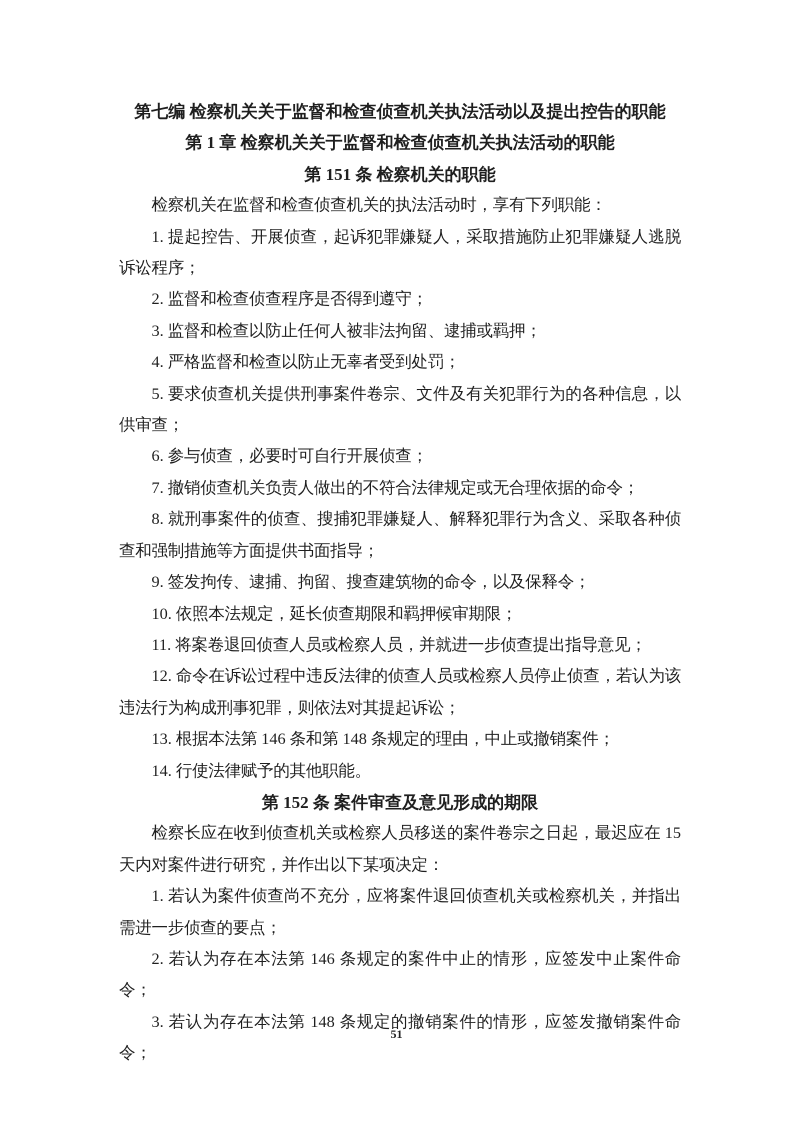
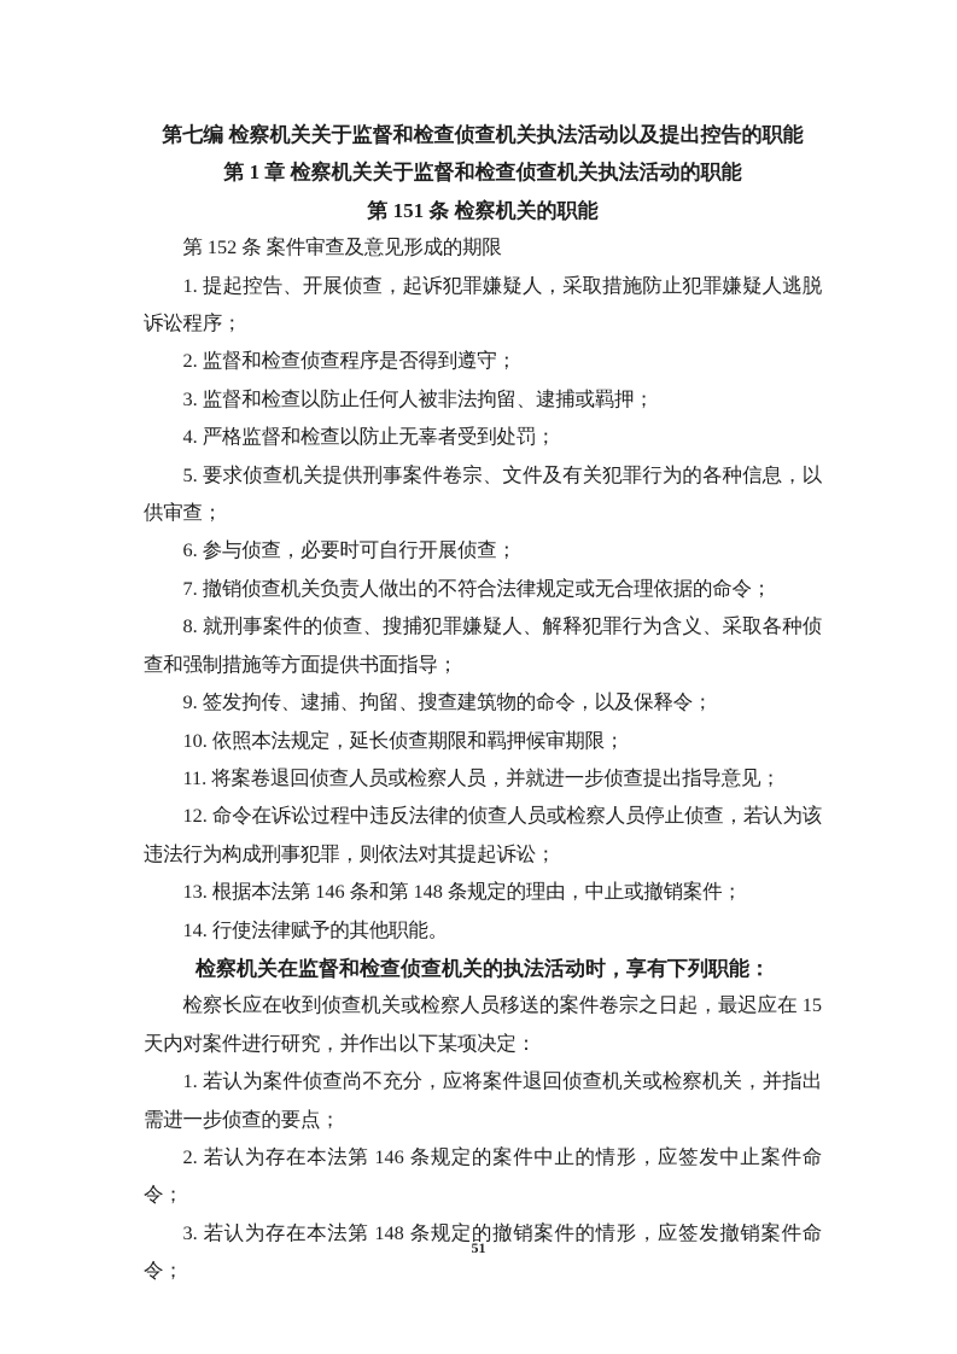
  第七编 检察机关关于监督和检查侦查机关执法活动以及提出控告的职能
  第 1 章 检察机关关于监督和检查侦查机关执法活动的职能
  第 151 条 检察机关的职能
- 检察机关在监督和检查侦查机关的执法活动时，享有下列职能：
+ 第 152 条 案件审查及意见形成的期限
  1. 提起控告、开展侦查，起诉犯罪嫌疑人，采取措施防止犯罪嫌疑人逃脱诉讼程序；
  2. 监督和检查侦查程序是否得到遵守；
  3. 监督和检查以防止任何人被非法拘留、逮捕或羁押；
  4. 严格监督和检查以防止无辜者受到处罚；
  5. 要求侦查机关提供刑事案件卷宗、文件及有关犯罪行为的各种信息，以供审查；
  6. 参与侦查，必要时可自行开展侦查；
  7. 撤销侦查机关负责人做出的不符合法律规定或无合理依据的命令；
  8. 就刑事案件的侦查、搜捕犯罪嫌疑人、解释犯罪行为含义、采取各种侦查和强制措施等方面提供书面指导；
  9. 签发拘传、逮捕、拘留、搜查建筑物的命令，以及保释令；
  10. 依照本法规定，延长侦查期限和羁押候审期限；
  11. 将案卷退回侦查人员或检察人员，并就进一步侦查提出指导意见；
  12. 命令在诉讼过程中违反法律的侦查人员或检察人员停止侦查，若认为该违法行为构成刑事犯罪，则依法对其提起诉讼；
  13. 根据本法第 146 条和第 148 条规定的理由，中止或撤销案件；
  14. 行使法律赋予的其他职能。
- 第 152 条 案件审查及意见形成的期限
+ 检察机关在监督和检查侦查机关的执法活动时，享有下列职能：
  检察长应在收到侦查机关或检察人员移送的案件卷宗之日起，最迟应在 15 天内对案件进行研究，并作出以下某项决定：
  1. 若认为案件侦查尚不充分，应将案件退回侦查机关或检察机关，并指出需进一步侦查的要点；
  2. 若认为存在本法第 146 条规定的案件中止的情形，应签发中止案件命令；
  3. 若认为存在本法第 148 条规定的撤销案件的情形，应签发撤销案件命令；
  51
